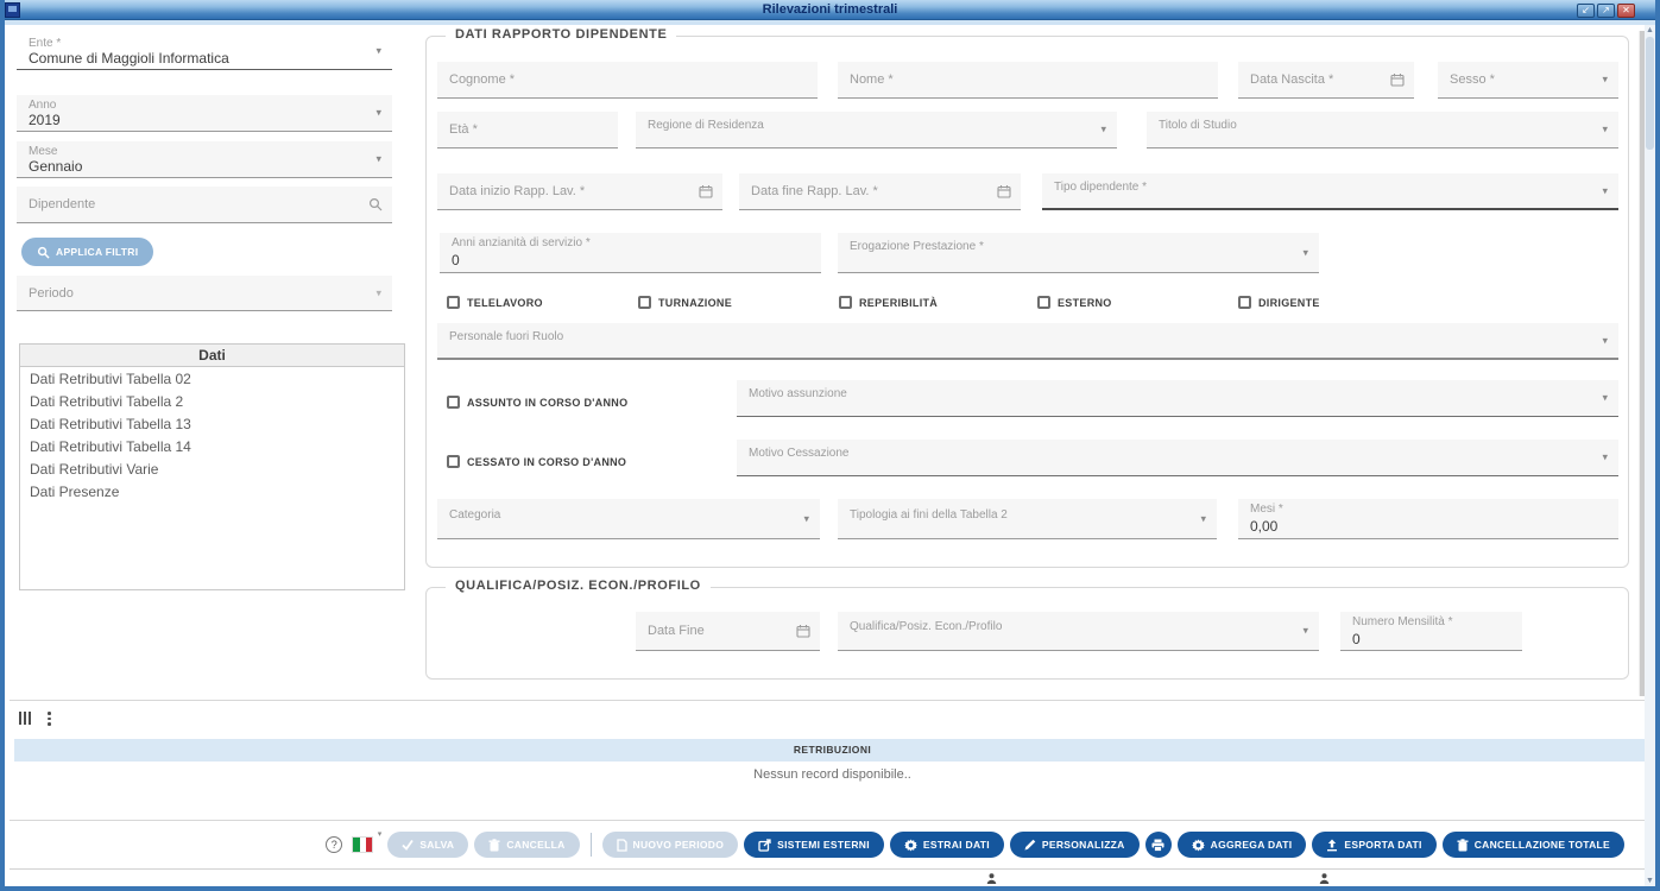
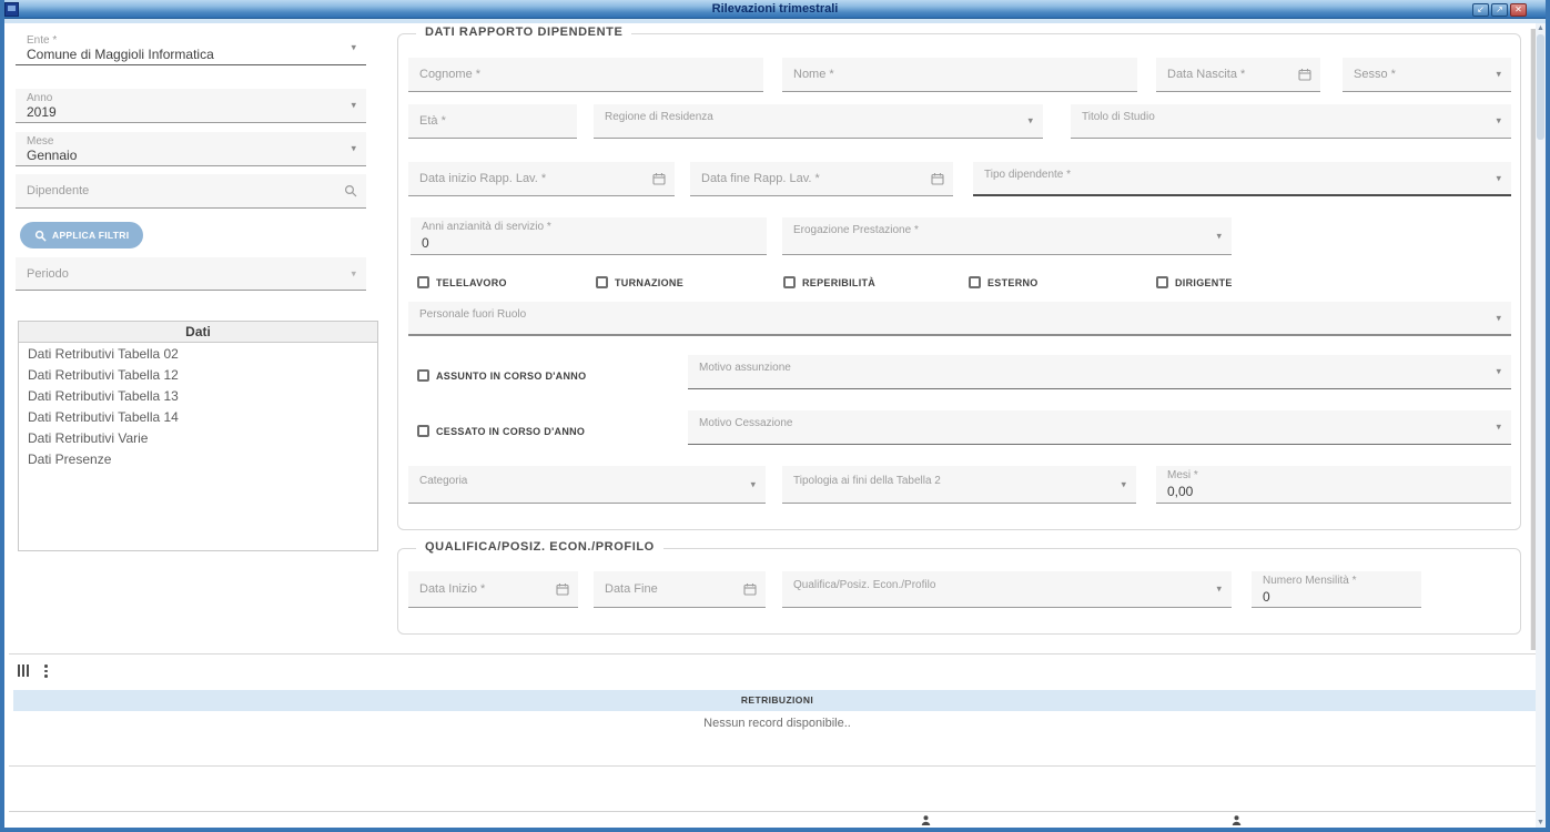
  Rilevazioni trimestrali
  ↙
  ↗
  ✕
  Ente *
  Comune di Maggioli Informatica
  ▾
  Anno
  2019
  ▾
  Mese
  Gennaio
  ▾
  Dipendente
  APPLICA FILTRI
  Periodo
  ▾
  Dati
  Dati Retributivi Tabella 02
- Dati Retributivi Tabella 2
+ Dati Retributivi Tabella 12
  Dati Retributivi Tabella 13
  Dati Retributivi Tabella 14
  Dati Retributivi Varie
  Dati Presenze
  DATI RAPPORTO DIPENDENTE
  Cognome *
  Nome *
  Data Nascita *
  Sesso *
  ▾
  Età *
  Regione di Residenza
  ▾
  Titolo di Studio
  ▾
  Data inizio Rapp. Lav. *
  Data fine Rapp. Lav. *
  Tipo dipendente *
  ▾
  Anni anzianità di servizio *
  0
  Erogazione Prestazione *
  ▾
  TELELAVORO
  TURNAZIONE
  REPERIBILITÀ
  ESTERNO
  DIRIGENTE
  Personale fuori Ruolo
  ▾
  ASSUNTO IN CORSO D'ANNO
  Motivo assunzione
  ▾
  CESSATO IN CORSO D'ANNO
  Motivo Cessazione
  ▾
  Categoria
  ▾
  Tipologia ai fini della Tabella 2
  ▾
  Mesi *
  0,00
  QUALIFICA/POSIZ. ECON./PROFILO
+ Data Inizio *
  Data Fine
  Qualifica/Posiz. Econ./Profilo
  ▾
  Numero Mensilità *
  0
  RETRIBUZIONI
  Nessun record disponibile..
- ?
- SALVA
- CANCELLA
- NUOVO PERIODO
- SISTEMI ESTERNI
- ESTRAI DATI
- PERSONALIZZA
- AGGREGA DATI
- ESPORTA DATI
- CANCELLAZIONE TOTALE
